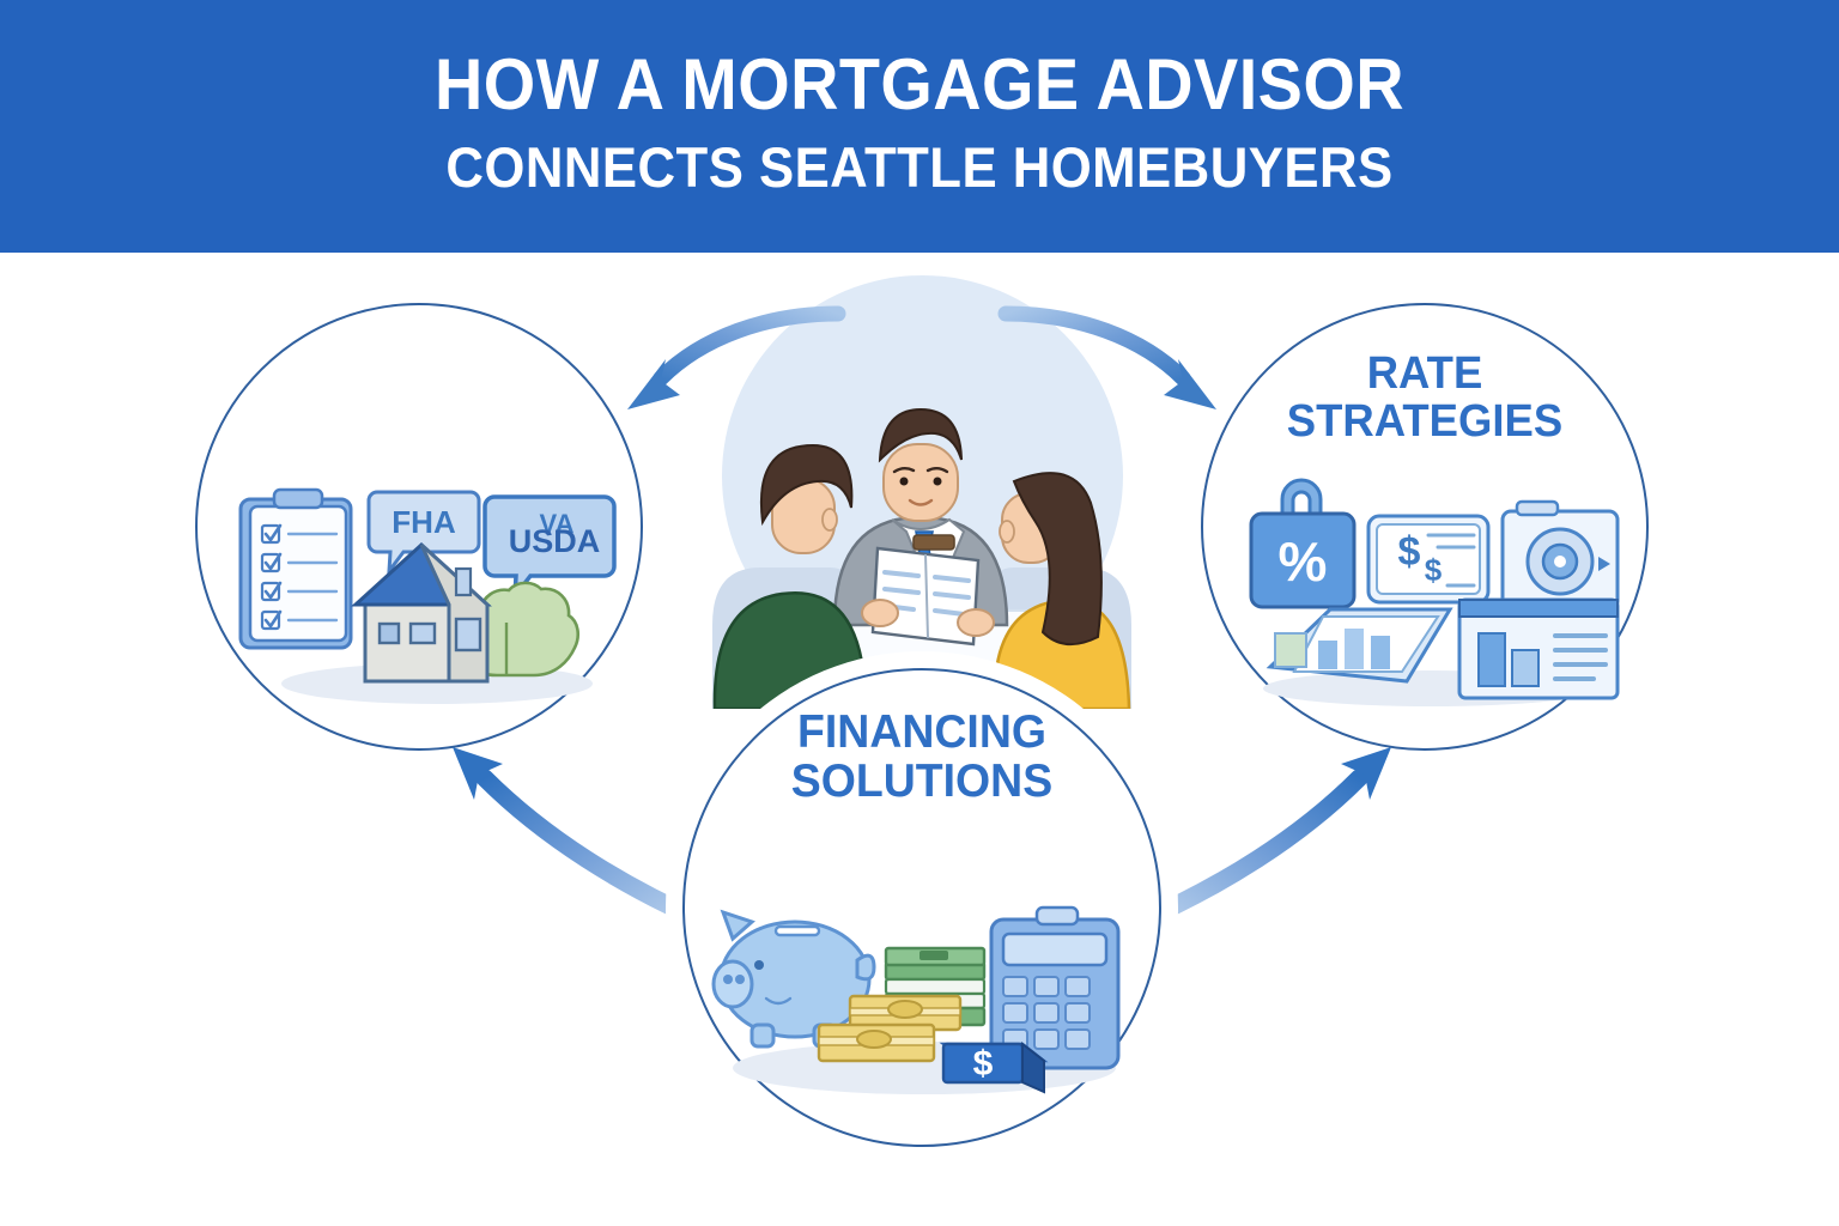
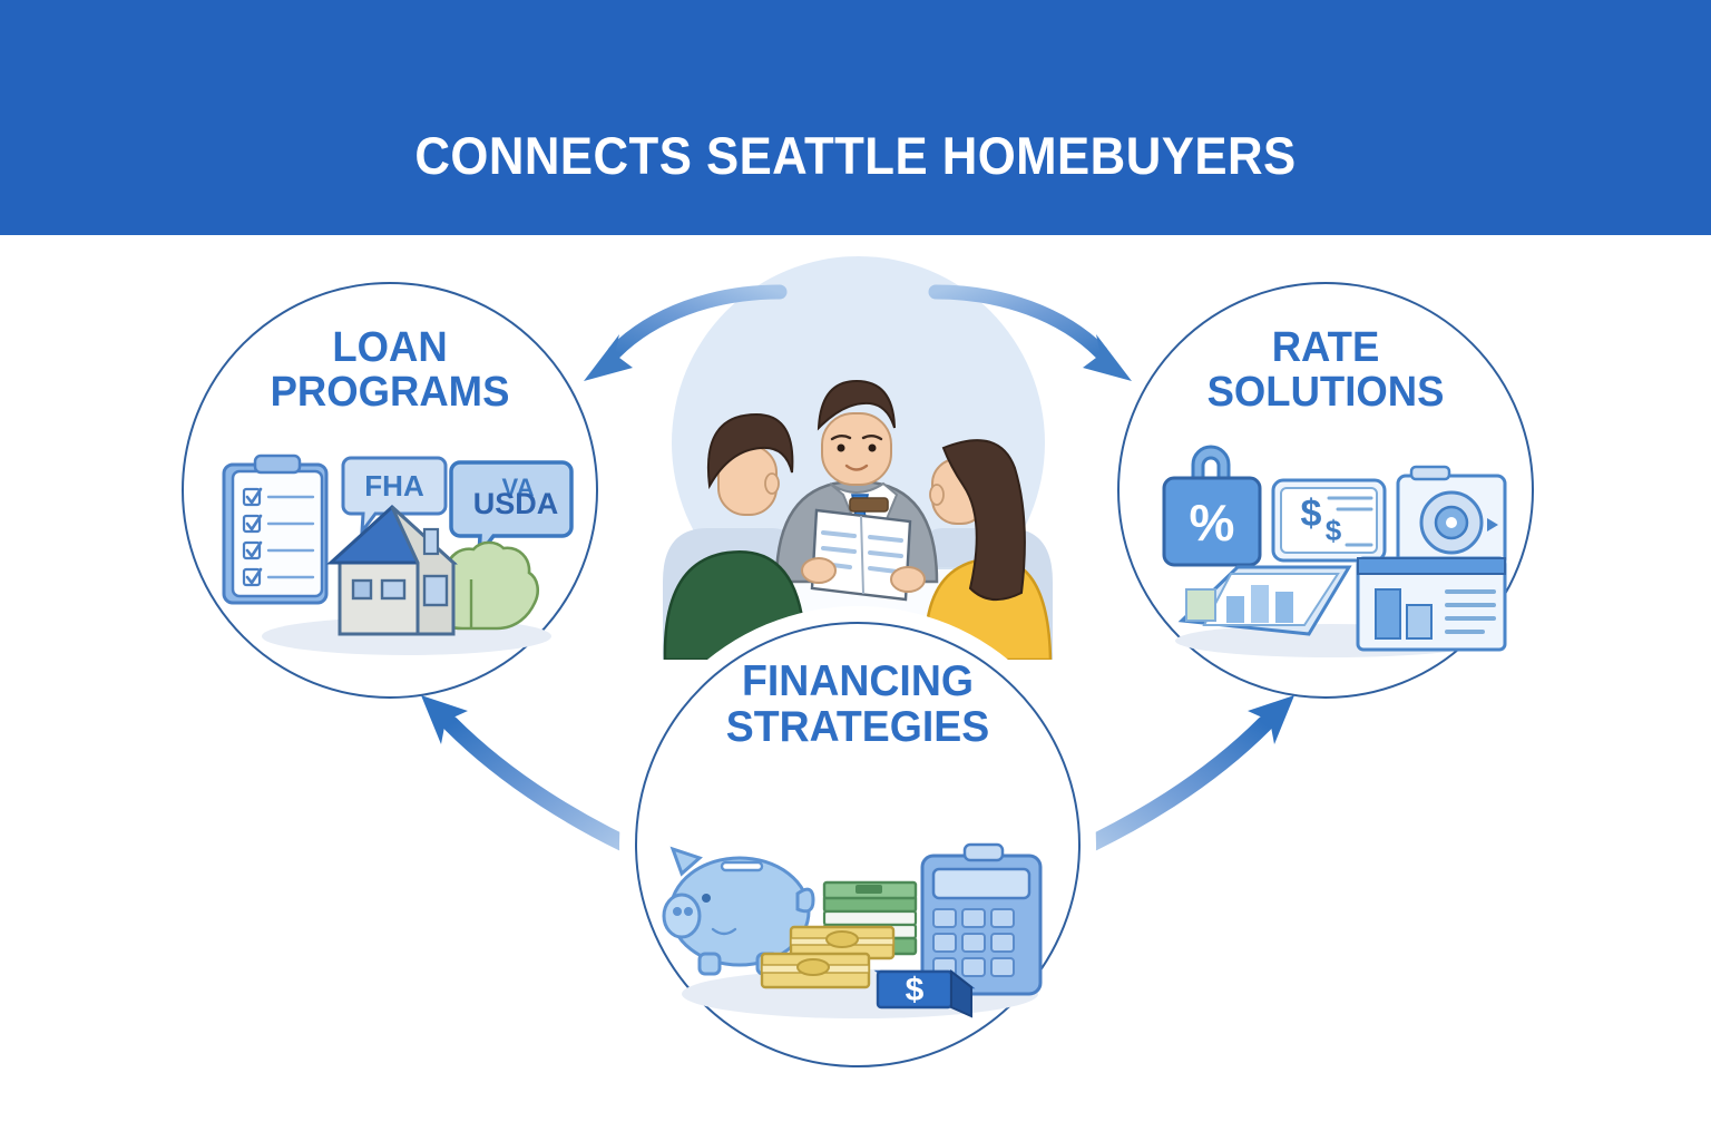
- HOW A MORTGAGE ADVISOR
  CONNECTS SEATTLE HOMEBUYERS
+ LOAN
+ PROGRAMS
  FHA
  VA
  USDA
  RATE
- STRATEGIES
+ SOLUTIONS
  %
  $
  $
  FINANCING
- SOLUTIONS
+ STRATEGIES
  $
